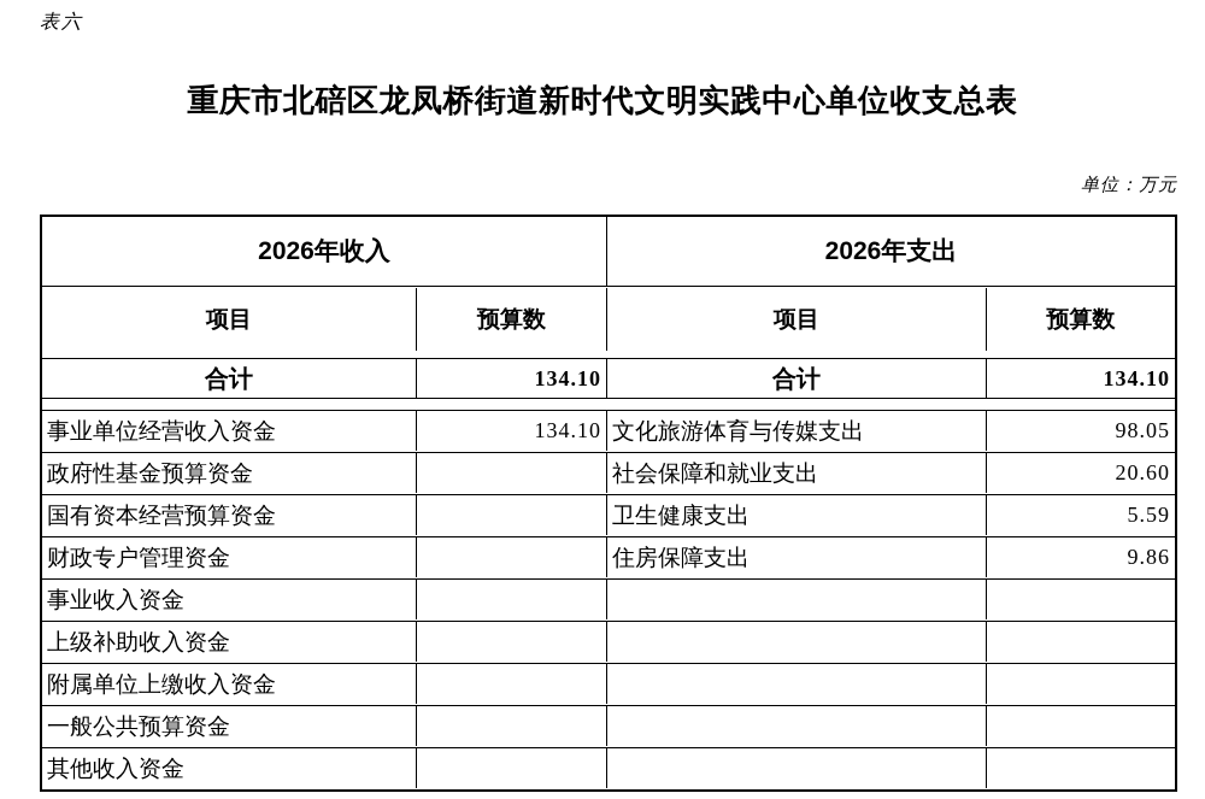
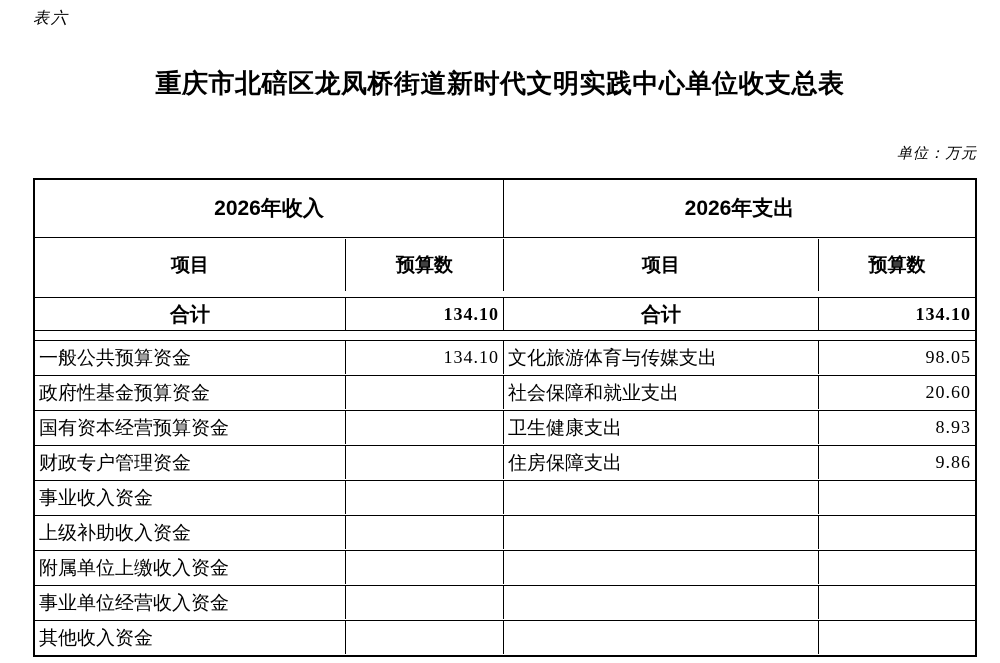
  表六
  重庆市北碚区龙凤桥街道新时代文明实践中心单位收支总表
  单位：万元
  2026年收入
  2026年支出
  项目
  预算数
  项目
  预算数
  合计
  134.10
  合计
  134.10
- 事业单位经营收入资金
+ 一般公共预算资金
  134.10
  文化旅游体育与传媒支出
  98.05
  政府性基金预算资金
  社会保障和就业支出
  20.60
  国有资本经营预算资金
  卫生健康支出
- 5.59
+ 8.93
  财政专户管理资金
  住房保障支出
  9.86
  事业收入资金
  上级补助收入资金
  附属单位上缴收入资金
- 一般公共预算资金
+ 事业单位经营收入资金
  其他收入资金
